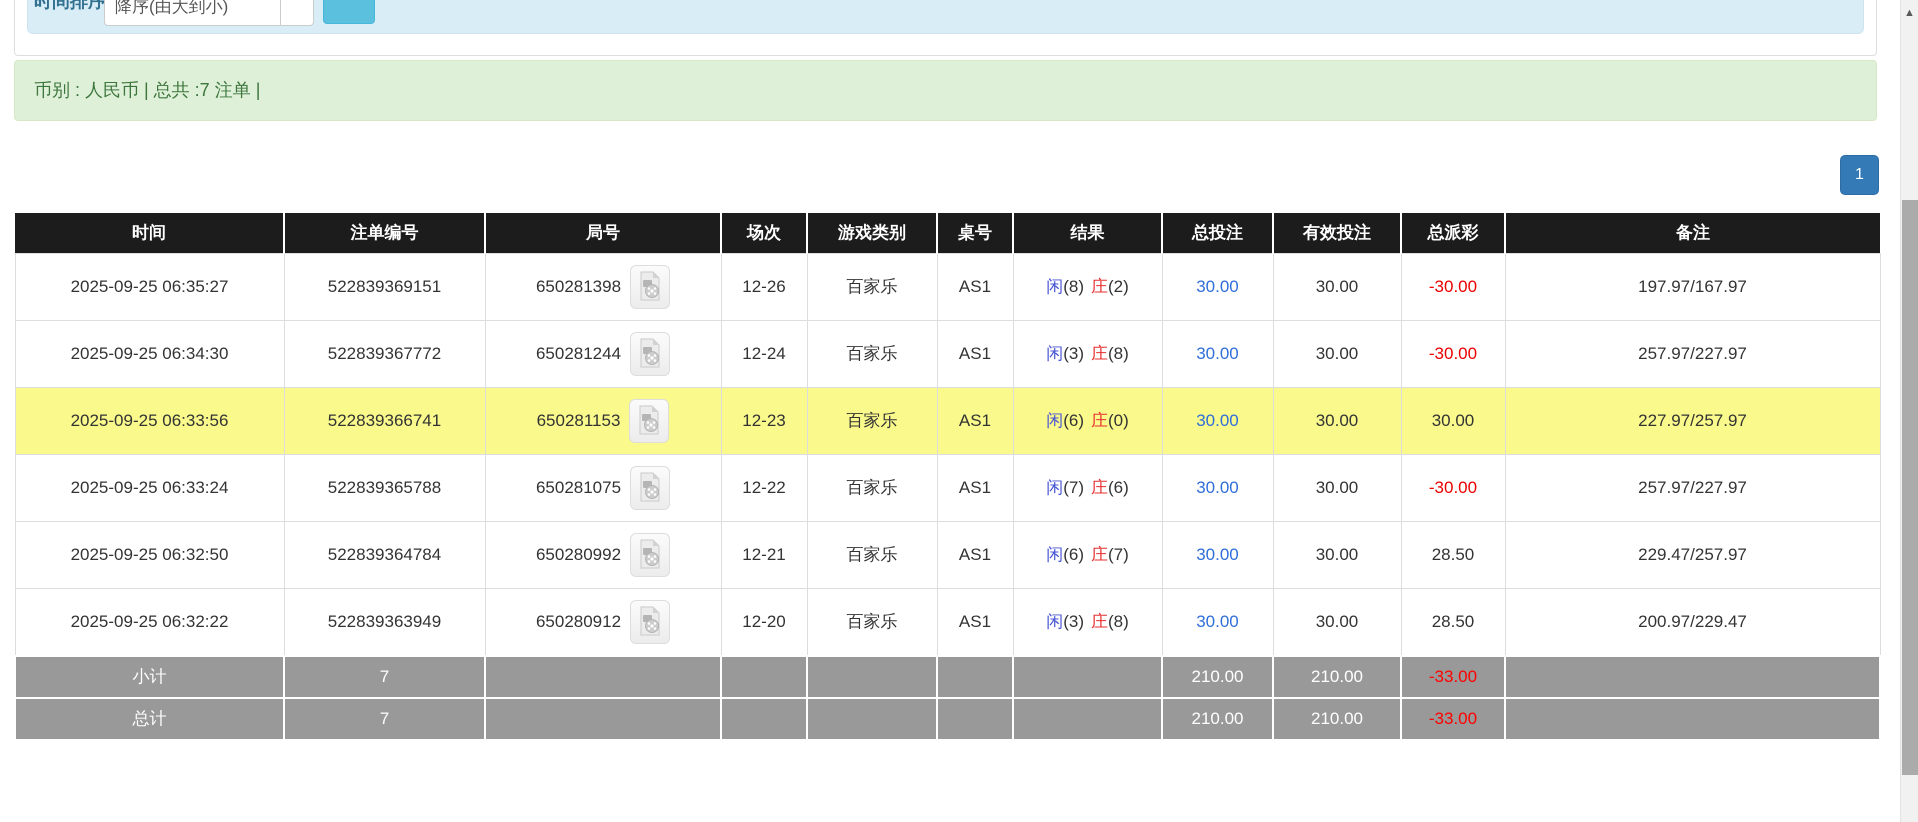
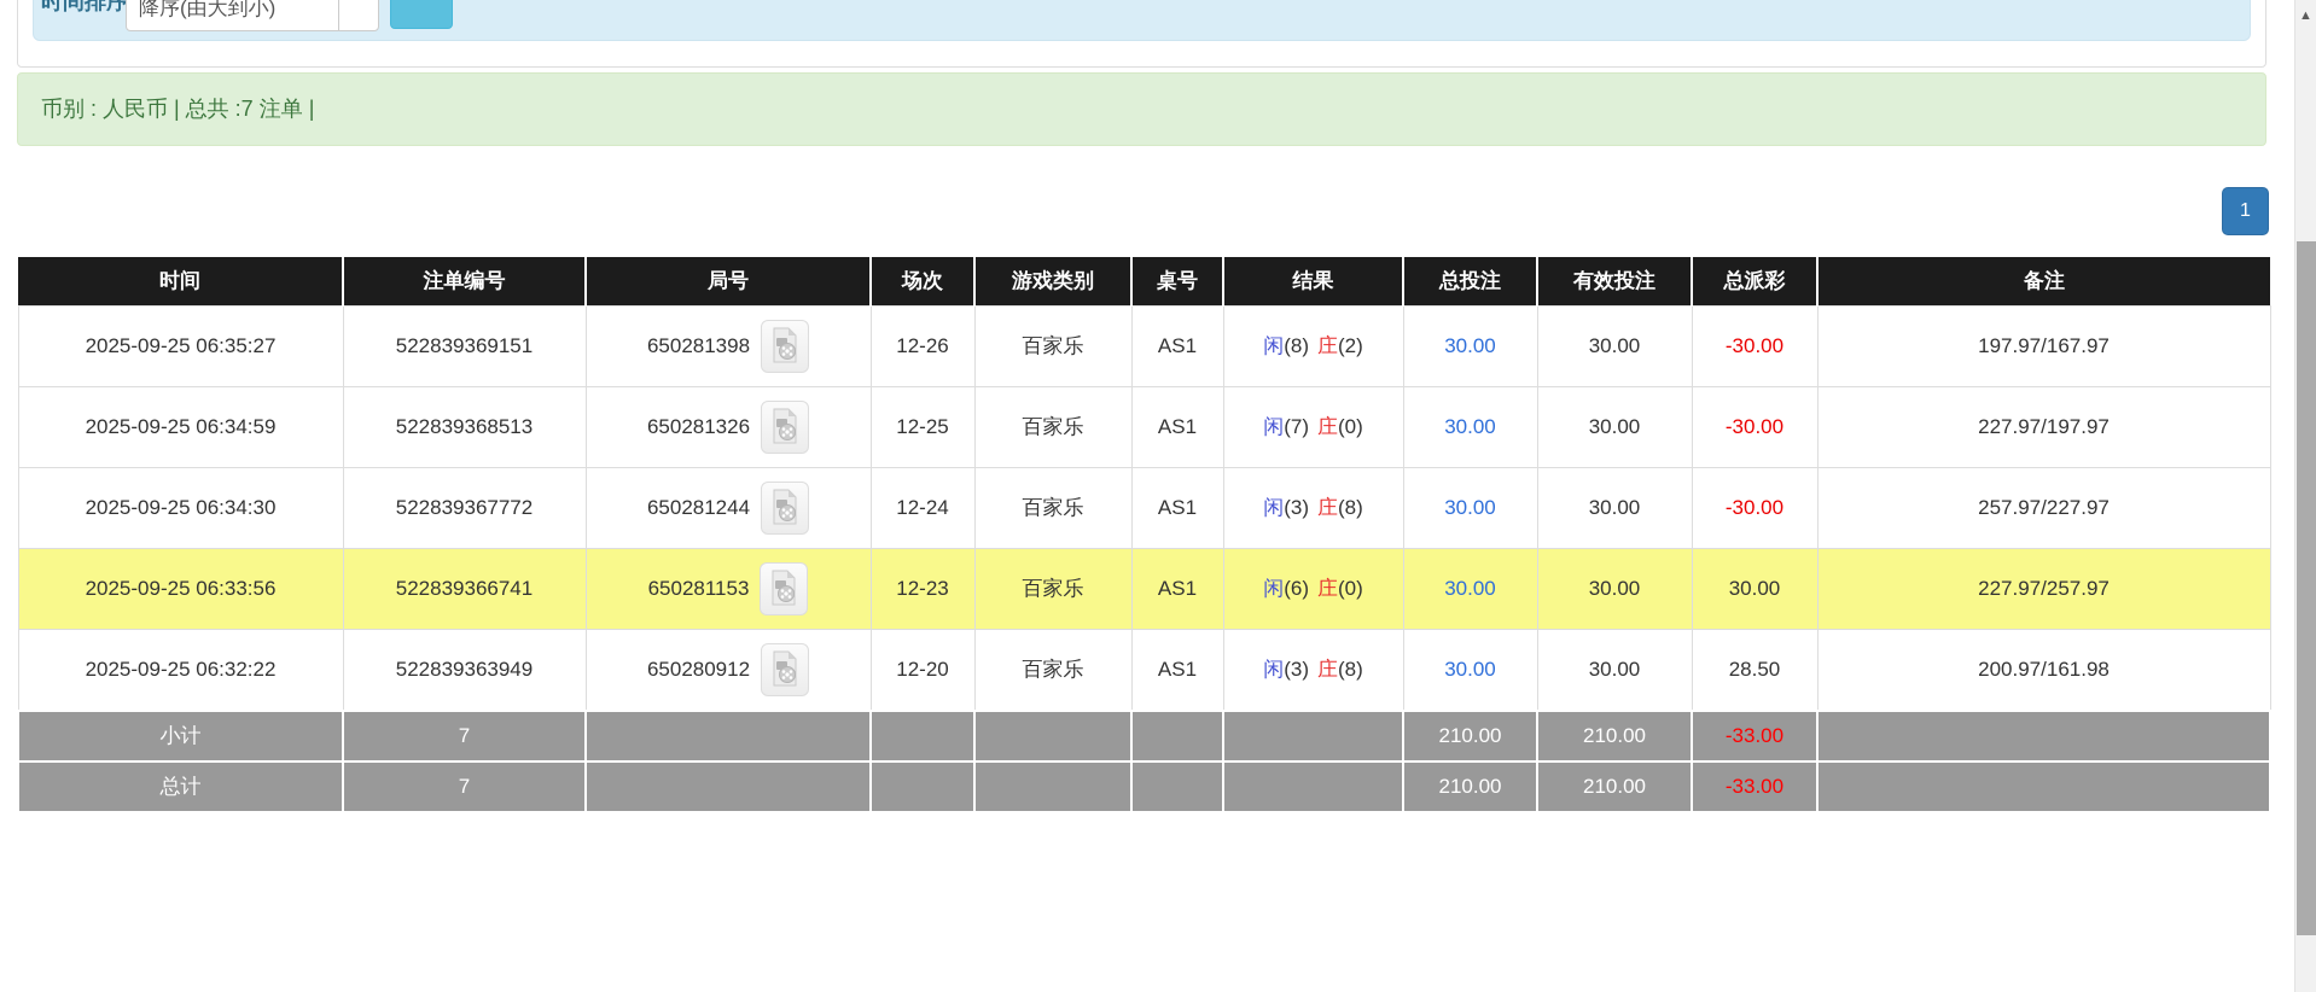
  时间排序
  降序(由大到小)
  币别 : 人民币 | 总共 :7 注单 |
  1
  时间	注单编号	局号	场次	游戏类别	桌号	结果	总投注	有效投注	总派彩	备注
  2025-09-25 06:35:27	522839369151	650281398	12-26	百家乐	AS1	闲(8) 庄(2)	30.00	30.00	-30.00	197.97/167.97
+ 2025-09-25 06:34:59	522839368513	650281326	12-25	百家乐	AS1	闲(7) 庄(0)	30.00	30.00	-30.00	227.97/197.97
  2025-09-25 06:34:30	522839367772	650281244	12-24	百家乐	AS1	闲(3) 庄(8)	30.00	30.00	-30.00	257.97/227.97
  2025-09-25 06:33:56	522839366741	650281153	12-23	百家乐	AS1	闲(6) 庄(0)	30.00	30.00	30.00	227.97/257.97
- 2025-09-25 06:33:24	522839365788	650281075	12-22	百家乐	AS1	闲(7) 庄(6)	30.00	30.00	-30.00	257.97/227.97
- 2025-09-25 06:32:50	522839364784	650280992	12-21	百家乐	AS1	闲(6) 庄(7)	30.00	30.00	28.50	229.47/257.97
- 2025-09-25 06:32:22	522839363949	650280912	12-20	百家乐	AS1	闲(3) 庄(8)	30.00	30.00	28.50	200.97/229.47
+ 2025-09-25 06:32:22	522839363949	650280912	12-20	百家乐	AS1	闲(3) 庄(8)	30.00	30.00	28.50	200.97/161.98
  小计	7						210.00	210.00	-33.00
  总计	7						210.00	210.00	-33.00
  ▲
